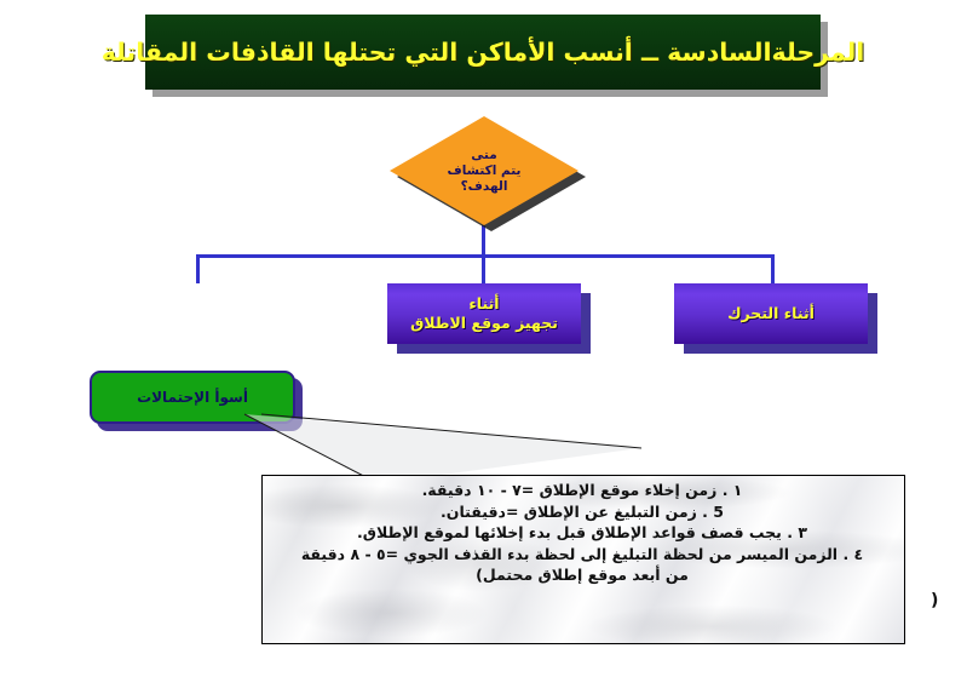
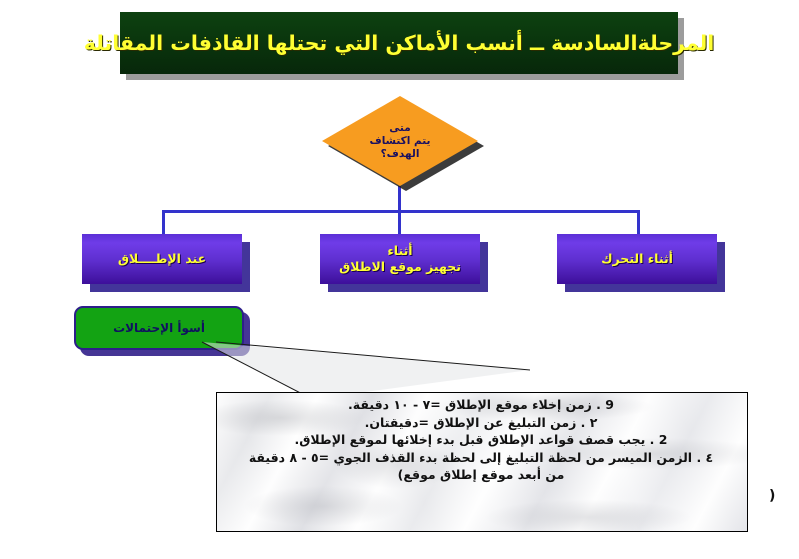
  المرحلةالسادسة ــ أنسب الأماكن التي تحتلها القاذفات المقاتلة
  متى
  يتم اكتشاف
  الهدف؟
+ عند الإطــــلاق
  أثناء
  تجهيز موقع الاطلاق
  أثناء التحرك
  أسوأ الإحتمالات
- ١ . زمن إخلاء موقع الإطلاق =٧ - ١٠ دقيقة.
+ 9 . زمن إخلاء موقع الإطلاق =٧ - ١٠ دقيقة.
- 5 . زمن التبليغ عن الإطلاق =دقيقتان.
+ ٢ . زمن التبليغ عن الإطلاق =دقيقتان.
- ٣ . يجب قصف قواعد الإطلاق قبل بدء إخلائها لموقع الإطلاق.
+ 2 . يجب قصف قواعد الإطلاق قبل بدء إخلائها لموقع الإطلاق.
  ٤ . الزمن الميسر من لحظة التبليغ إلى لحظة بدء القذف الجوي =٥ - ٨ دقيقة
- من أبعد موقع إطلاق محتمل)
+ من أبعد موقع إطلاق موقع)
  )
